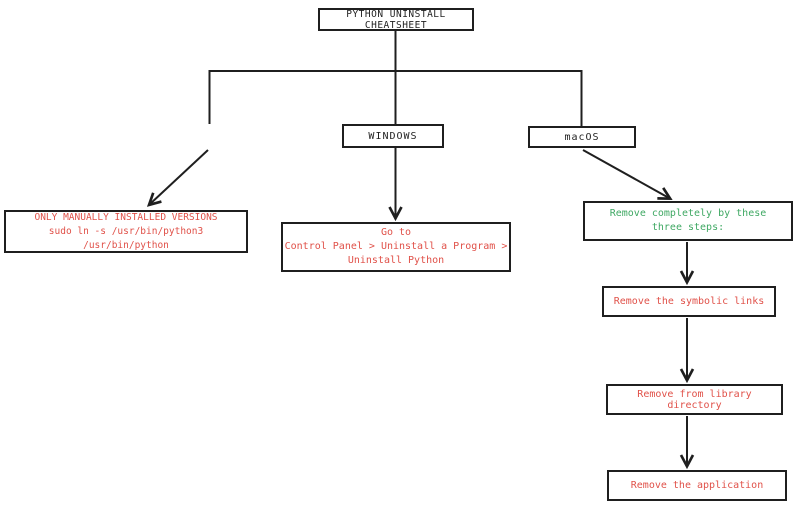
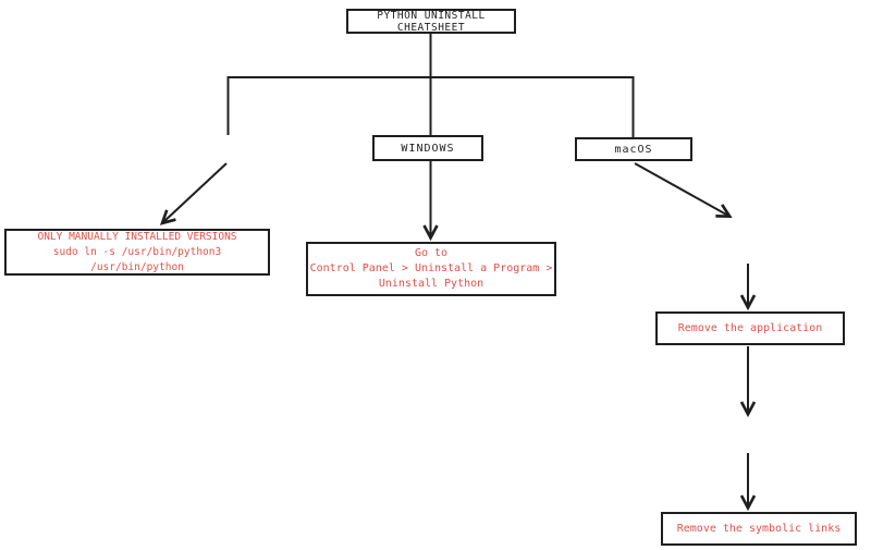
  PYTHON UNINSTALL CHEATSHEET
  WINDOWS
  macOS
  ONLY MANUALLY INSTALLED VERSIONS
  sudo ln -s /usr/bin/python3 /usr/bin/python
  Go to
  Control Panel > Uninstall a Program >
  Uninstall Python
- Remove completely by these
- three steps:
- Remove the symbolic links
+ Remove the application
- Remove from library directory
- Remove the application
+ Remove the symbolic links
